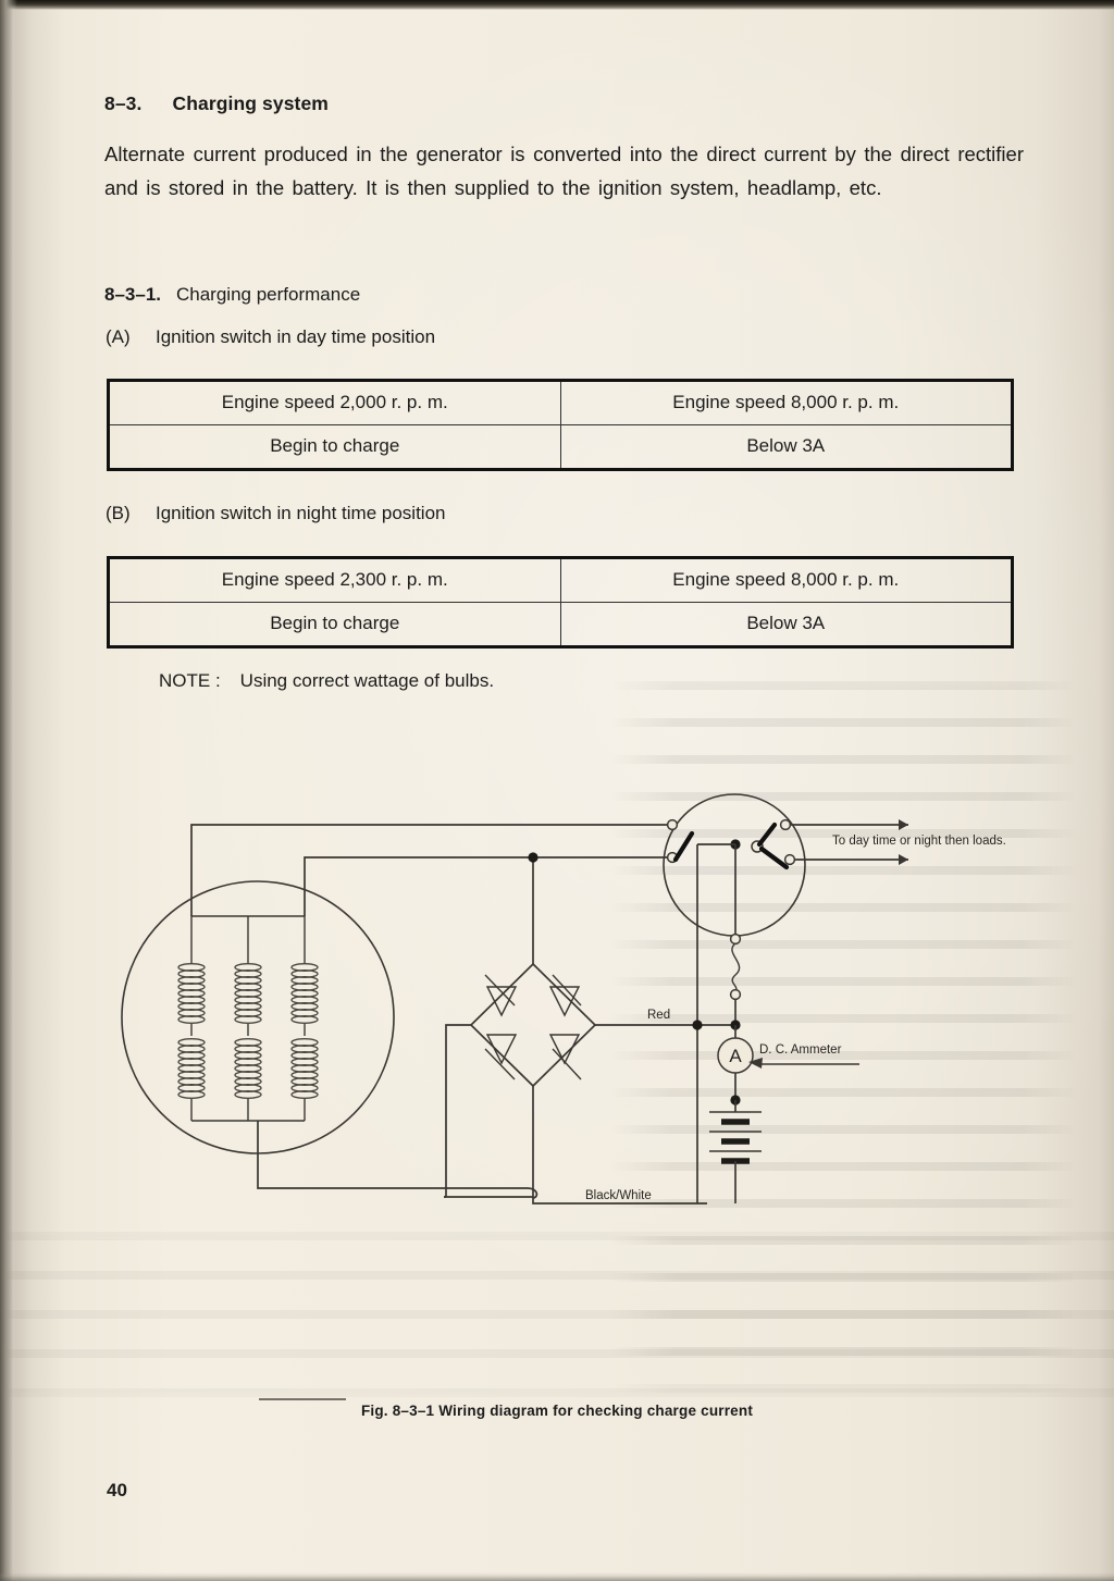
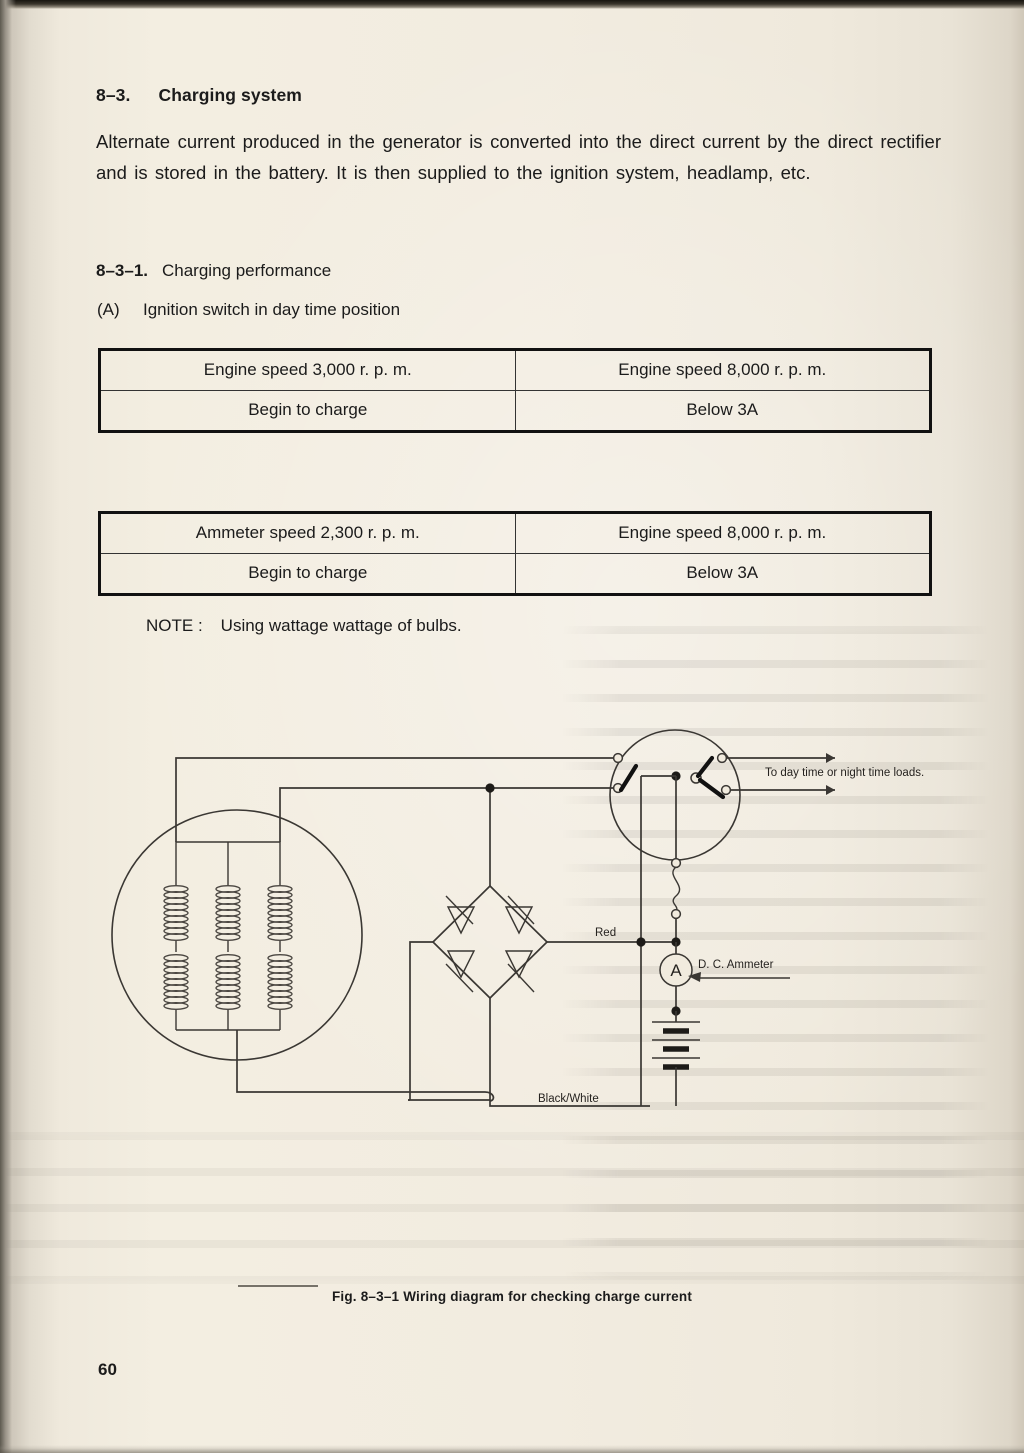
  8–3. Charging system
  Alternate current produced in the generator is converted into the direct current by the direct rectifier and is stored in the battery. It is then supplied to the ignition system, headlamp, etc.
  8–3–1. Charging performance
  (A) Ignition switch in day time position
- Engine speed 2,000 r. p. m.	Engine speed 8,000 r. p. m.
+ Engine speed 3,000 r. p. m.	Engine speed 8,000 r. p. m.
  Begin to charge	Below 3A
- (B) Ignition switch in night time position
- Engine speed 2,300 r. p. m.	Engine speed 8,000 r. p. m.
+ Ammeter speed 2,300 r. p. m.	Engine speed 8,000 r. p. m.
  Begin to charge	Below 3A
- NOTE : Using correct wattage of bulbs.
+ NOTE : Using wattage wattage of bulbs.
  Red
- To day time or night then loads.
+ To day time or night time loads.
  A
  D. C. Ammeter
  Black/White
  Fig. 8–3–1 Wiring diagram for checking charge current
- 40
+ 60
